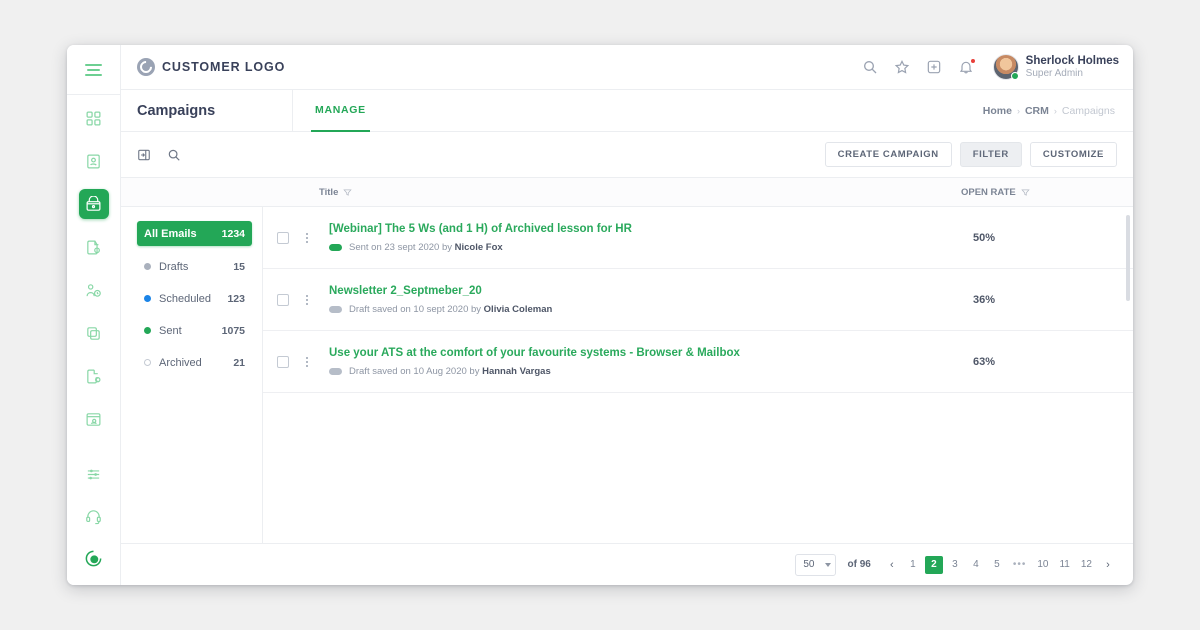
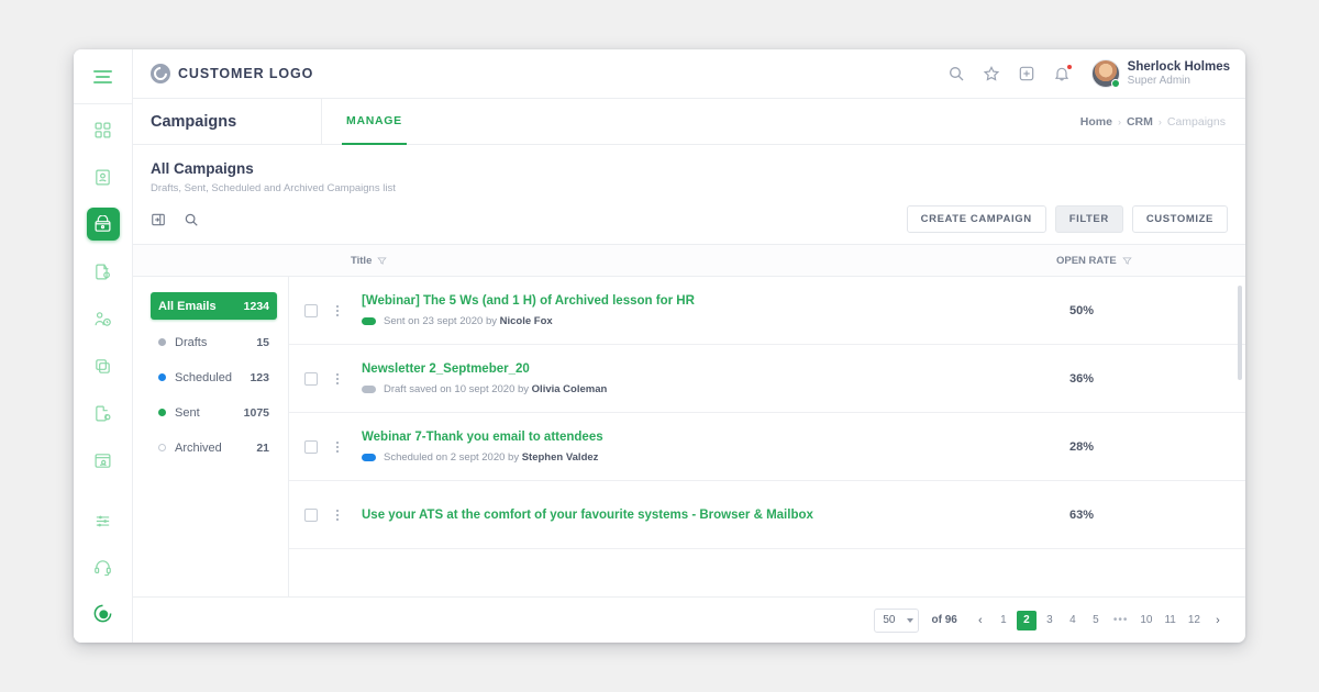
  CUSTOMER LOGO
  Sherlock Holmes
  Super Admin
  Campaigns
  MANAGE
  Home
  ›
  CRM
  ›
  Campaigns
+ All Campaigns
+ Drafts, Sent, Scheduled and Archived Campaigns list
  CREATE CAMPAIGN
  FILTER
  CUSTOMIZE
  Title
  OPEN RATE
  All Emails
  1234
  Drafts
  15
  Scheduled
  123
  Sent
  1075
  Archived
  21
  [Webinar] The 5 Ws (and 1 H) of Archived lesson for HR
  Sent on 23 sept 2020 by Nicole Fox
  50%
  Newsletter 2_Septmeber_20
  Draft saved on 10 sept 2020 by Olivia Coleman
  36%
+ Webinar 7-Thank you email to attendees
+ Scheduled on 2 sept 2020 by Stephen Valdez
+ 28%
  Use your ATS at the comfort of your favourite systems - Browser & Mailbox
- Draft saved on 10 Aug 2020 by Hannah Vargas
  63%
  50
  of 96
  ‹
  1
  2
  3
  4
  5
  •••
  10
  11
  12
  ›
